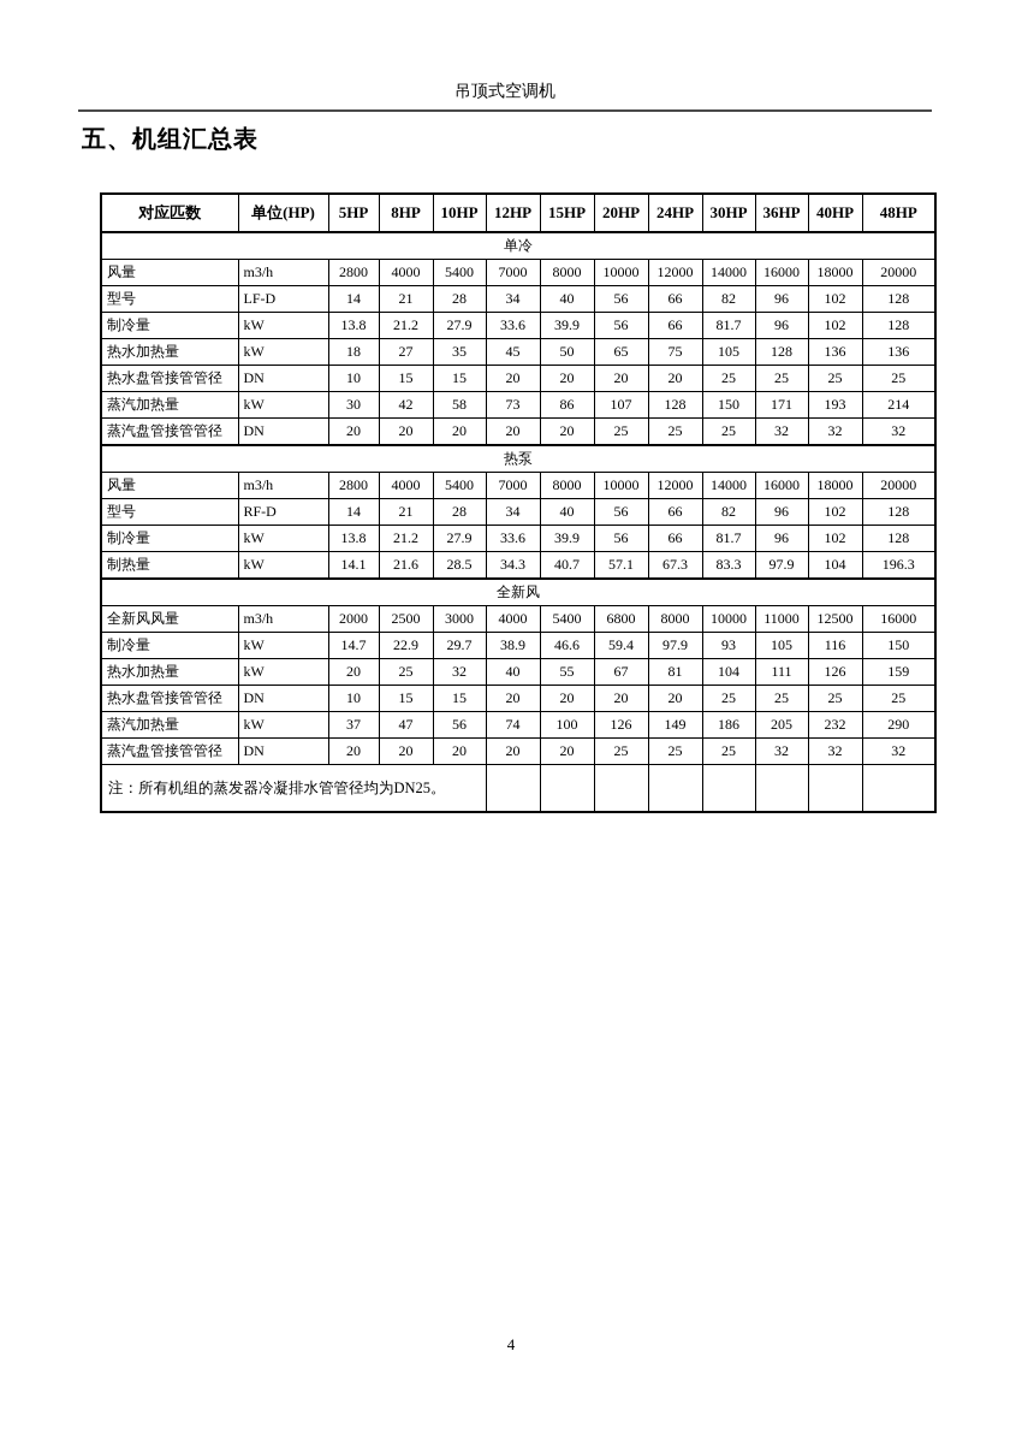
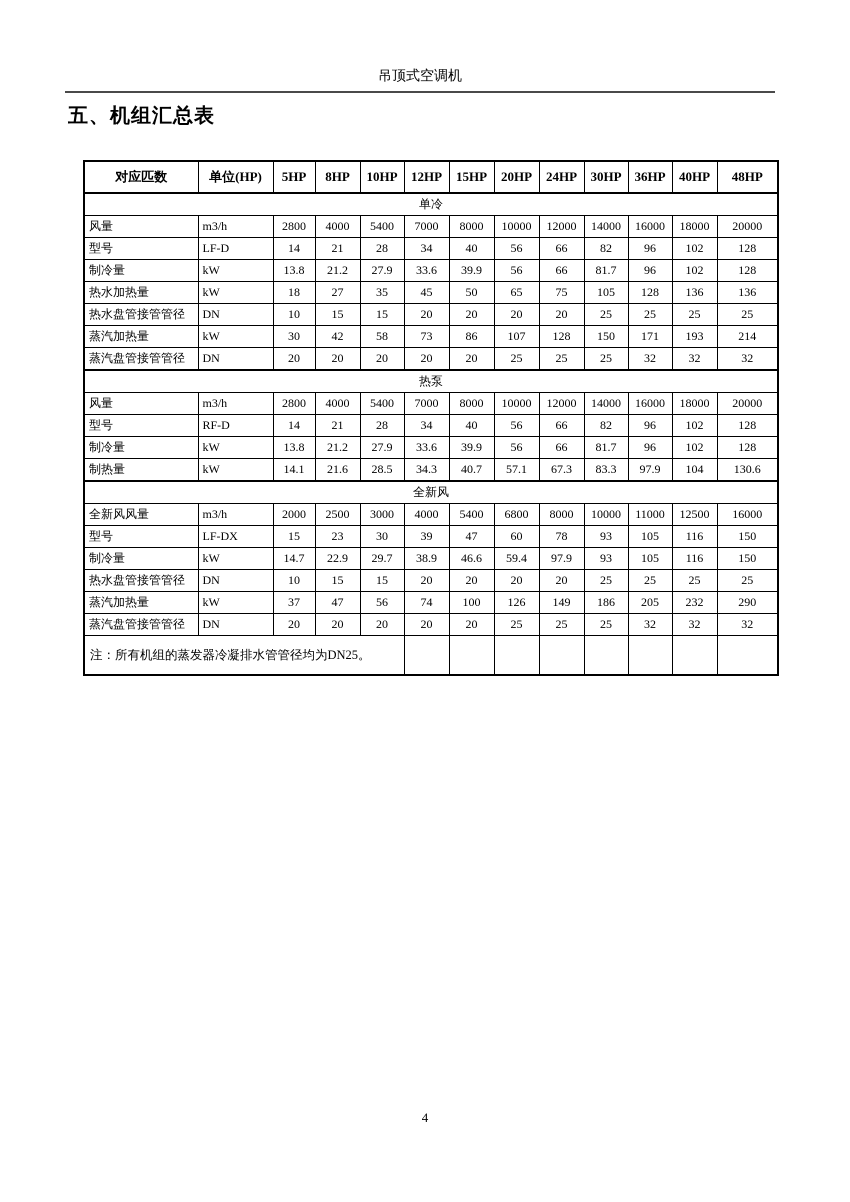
  吊顶式空调机
  五、机组汇总表
  对应匹数	单位(HP)	5HP	8HP	10HP	12HP	15HP	20HP	24HP	30HP	36HP	40HP	48HP
  单冷
  风量	m3/h	2800	4000	5400	7000	8000	10000	12000	14000	16000	18000	20000
  型号	LF-D	14	21	28	34	40	56	66	82	96	102	128
  制冷量	kW	13.8	21.2	27.9	33.6	39.9	56	66	81.7	96	102	128
  热水加热量	kW	18	27	35	45	50	65	75	105	128	136	136
  热水盘管接管管径	DN	10	15	15	20	20	20	20	25	25	25	25
  蒸汽加热量	kW	30	42	58	73	86	107	128	150	171	193	214
  蒸汽盘管接管管径	DN	20	20	20	20	20	25	25	25	32	32	32
  热泵
  风量	m3/h	2800	4000	5400	7000	8000	10000	12000	14000	16000	18000	20000
  型号	RF-D	14	21	28	34	40	56	66	82	96	102	128
  制冷量	kW	13.8	21.2	27.9	33.6	39.9	56	66	81.7	96	102	128
- 制热量	kW	14.1	21.6	28.5	34.3	40.7	57.1	67.3	83.3	97.9	104	196.3
+ 制热量	kW	14.1	21.6	28.5	34.3	40.7	57.1	67.3	83.3	97.9	104	130.6
  全新风
  全新风风量	m3/h	2000	2500	3000	4000	5400	6800	8000	10000	11000	12500	16000
+ 型号	LF-DX	15	23	30	39	47	60	78	93	105	116	150
  制冷量	kW	14.7	22.9	29.7	38.9	46.6	59.4	97.9	93	105	116	150
- 热水加热量	kW	20	25	32	40	55	67	81	104	111	126	159
  热水盘管接管管径	DN	10	15	15	20	20	20	20	25	25	25	25
  蒸汽加热量	kW	37	47	56	74	100	126	149	186	205	232	290
  蒸汽盘管接管管径	DN	20	20	20	20	20	25	25	25	32	32	32
  注：所有机组的蒸发器冷凝排水管管径均为DN25。
  4
